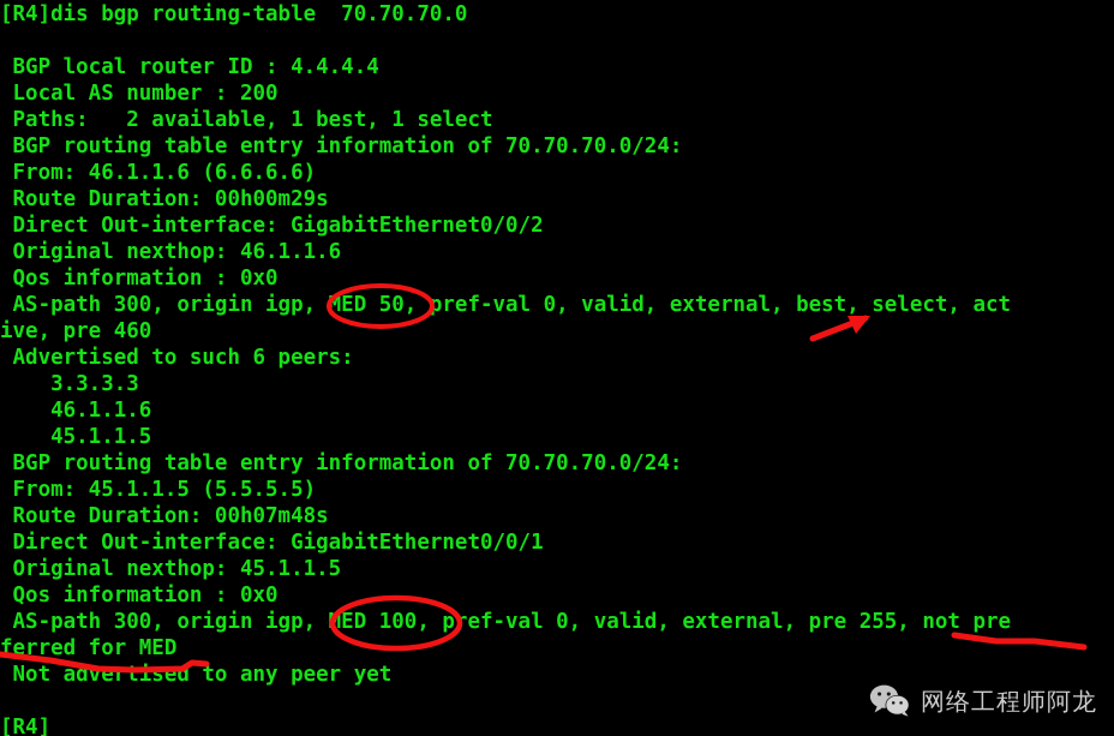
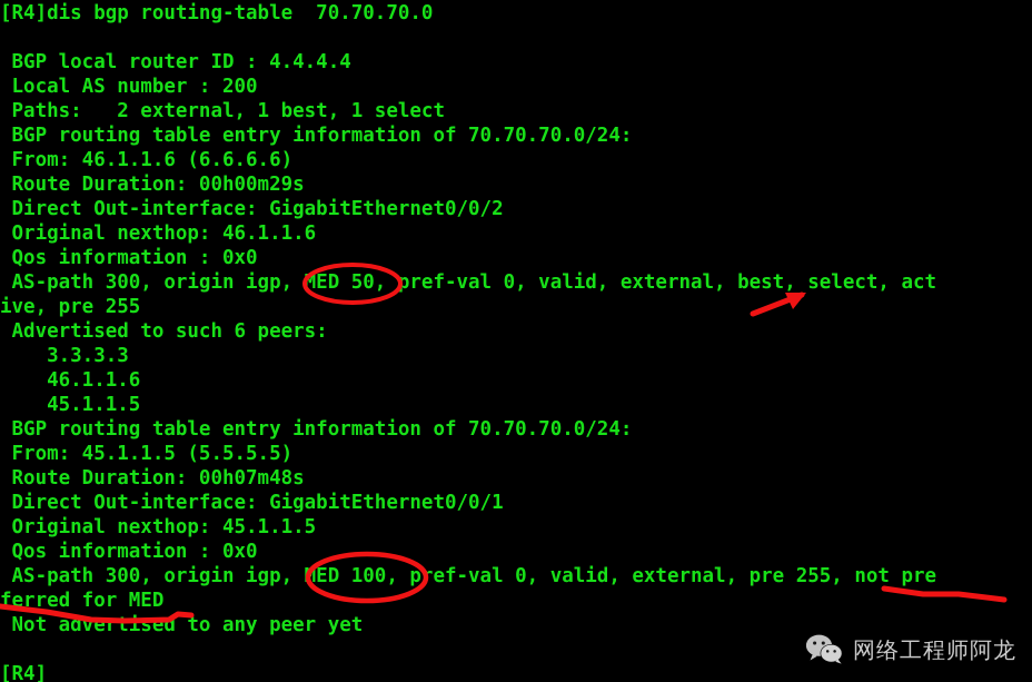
  [R4]dis bgp routing-table 70.70.70.0
  BGP local router ID : 4.4.4.4
  Local AS number : 200
- Paths: 2 available, 1 best, 1 select
+ Paths: 2 external, 1 best, 1 select
  BGP routing table entry information of 70.70.70.0/24:
  From: 46.1.1.6 (6.6.6.6)
  Route Duration: 00h00m29s
  Direct Out-interface: GigabitEthernet0/0/2
  Original nexthop: 46.1.1.6
  Qos information : 0x0
  AS-path 300, origin igp, MED 50, pref-val 0, valid, external, best, select, act
- ive, pre 460
+ ive, pre 255
  Advertised to such 6 peers:
  3.3.3.3
  46.1.1.6
  45.1.1.5
  BGP routing table entry information of 70.70.70.0/24:
  From: 45.1.1.5 (5.5.5.5)
  Route Duration: 00h07m48s
  Direct Out-interface: GigabitEthernet0/0/1
  Original nexthop: 45.1.1.5
  Qos information : 0x0
  AS-path 300, origin igp,ED 100, pef-val 0, valid, external, pre 255, not pre
  ferred for MED
  Not advertised to any peer yet
  [R4]
  网络工程师阿龙
